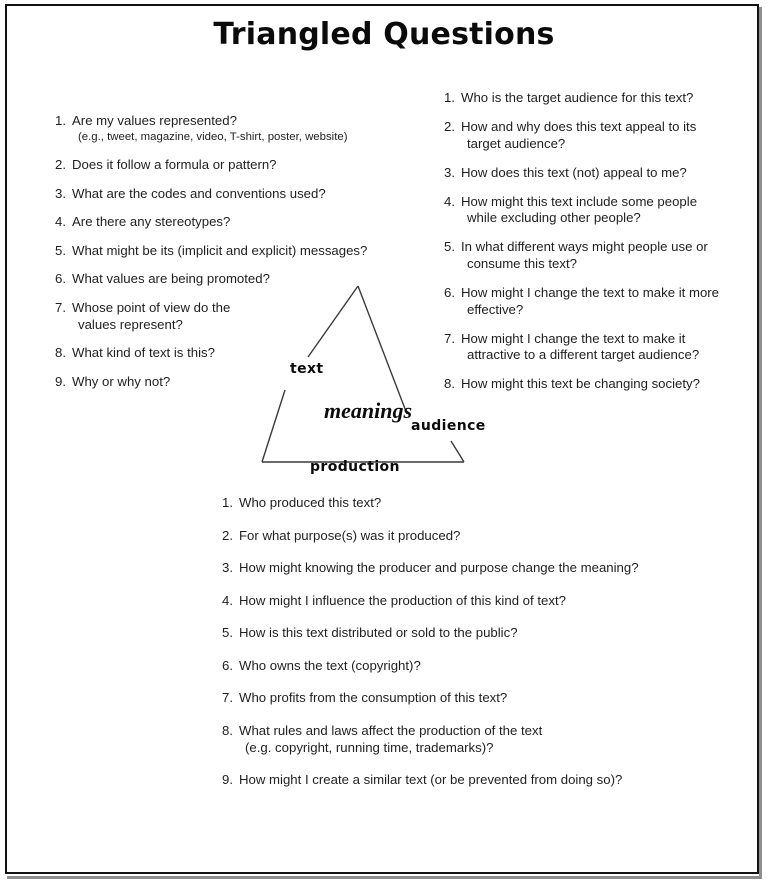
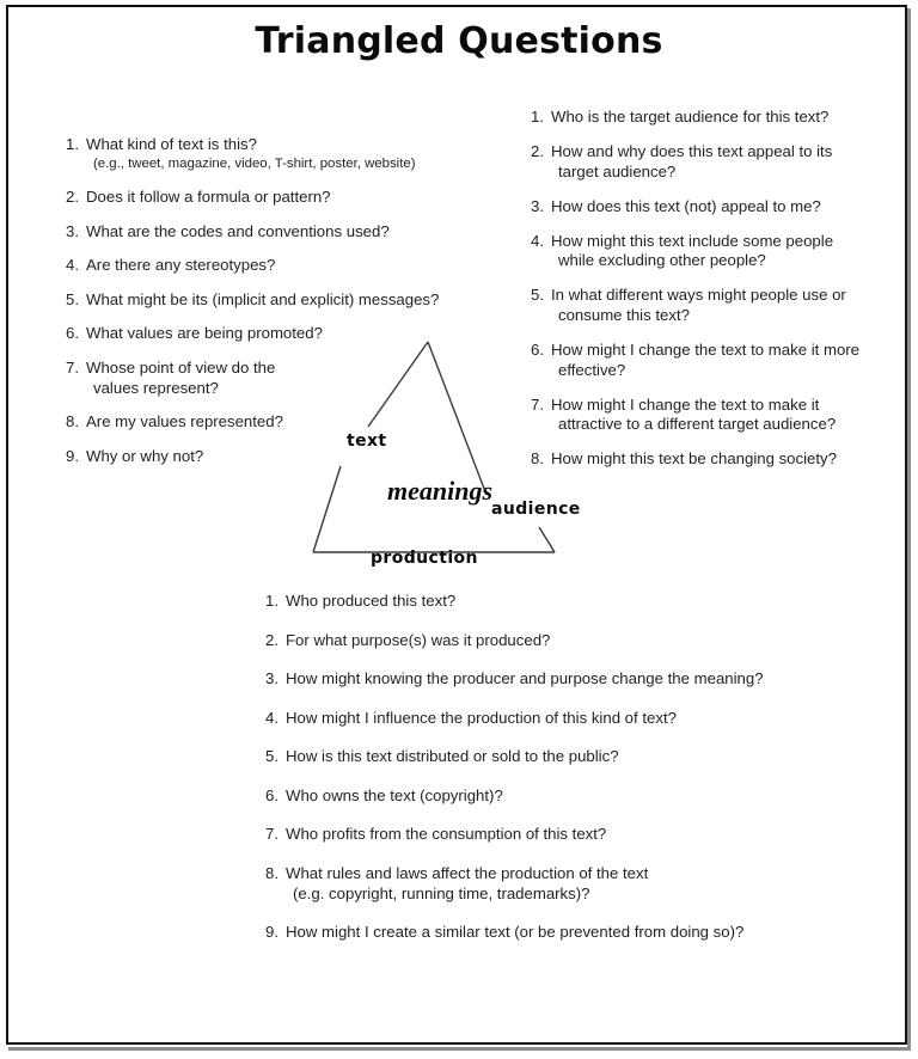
  Triangled Questions
  1.
- Are my values represented?
+ What kind of text is this?
  (e.g., tweet, magazine, video, T-shirt, poster, website)
  2.
  Does it follow a formula or pattern?
  3.
  What are the codes and conventions used?
  4.
  Are there any stereotypes?
  5.
  What might be its (implicit and explicit) messages?
  6.
  What values are being promoted?
  7.
  Whose point of view do the
  values represent?
  8.
- What kind of text is this?
+ Are my values represented?
  9.
  Why or why not?
  1.
  Who is the target audience for this text?
  2.
  How and why does this text appeal to its
  target audience?
  3.
  How does this text (not) appeal to me?
  4.
  How might this text include some people
  while excluding other people?
  5.
  In what different ways might people use or
  consume this text?
  6.
  How might I change the text to make it more
  effective?
  7.
  How might I change the text to make it
  attractive to a different target audience?
  8.
  How might this text be changing society?
  text
  audience
  production
  meanings
  1.
  Who produced this text?
  2.
  For what purpose(s) was it produced?
  3.
  How might knowing the producer and purpose change the meaning?
  4.
  How might I influence the production of this kind of text?
  5.
  How is this text distributed or sold to the public?
  6.
  Who owns the text (copyright)?
  7.
  Who profits from the consumption of this text?
  8.
  What rules and laws affect the production of the text
  (e.g. copyright, running time, trademarks)?
  9.
  How might I create a similar text (or be prevented from doing so)?
